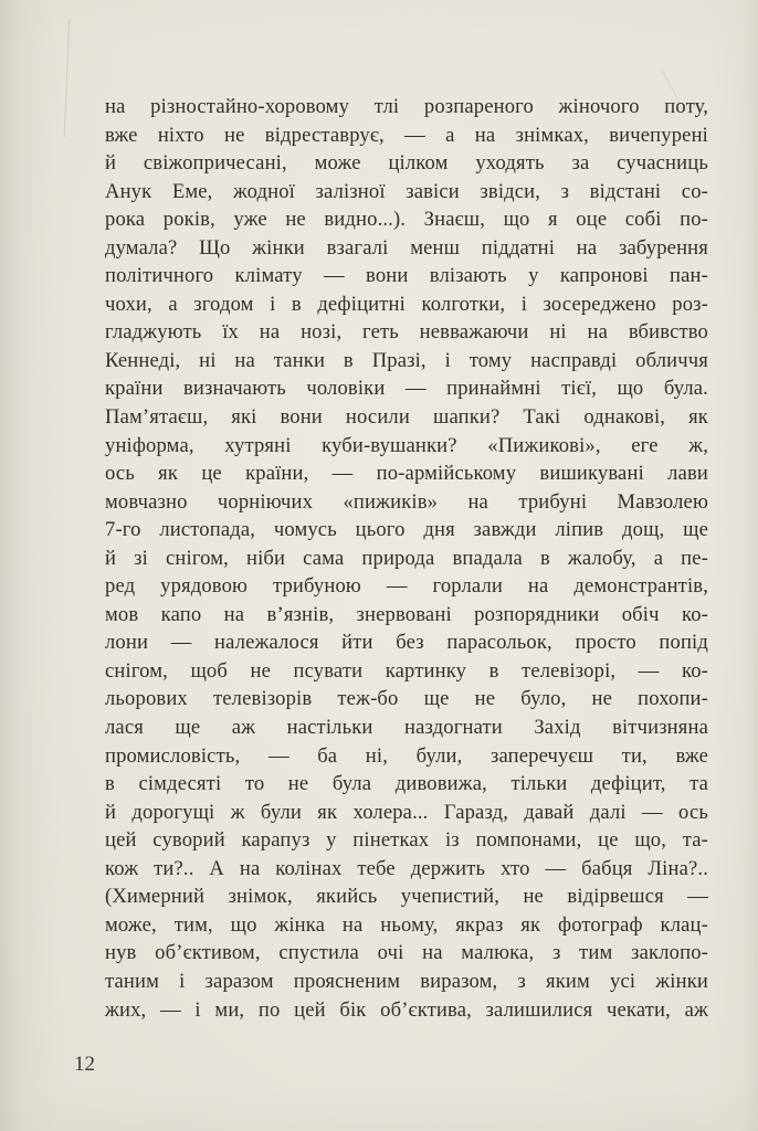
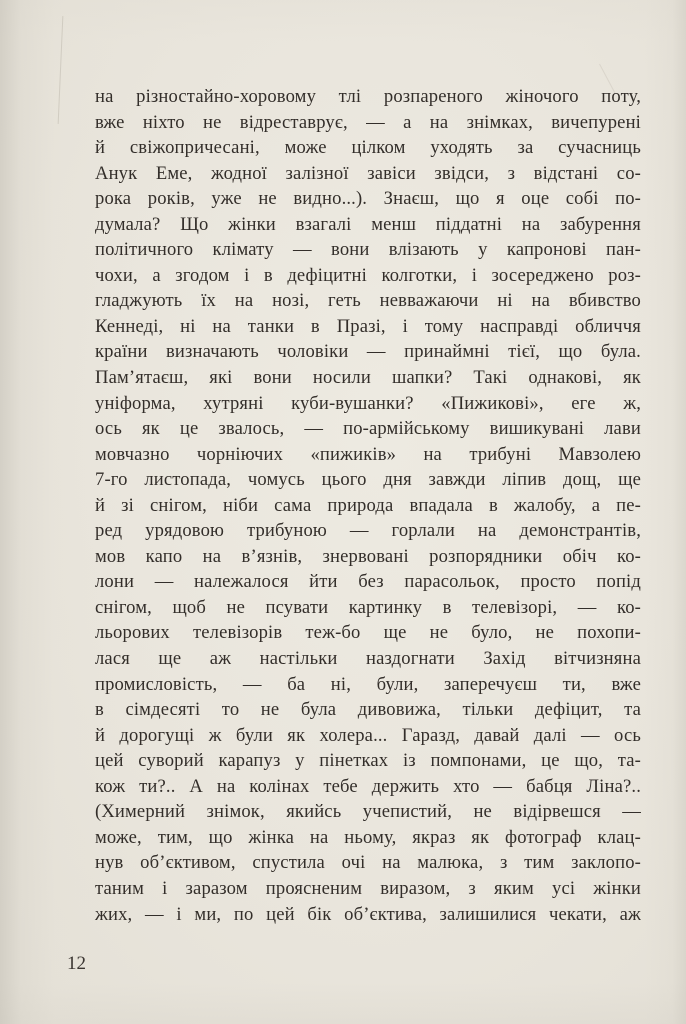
  на різностайно-хоровому тлі розпареного жіночого поту,
  вже ніхто не відреставрує, — а на знімках, вичепурені
  й свіжопричесані, може цілком уходять за сучасниць
  Анук Еме, жодної залізної завіси звідси, з відстані со-
  рока років, уже не видно...). Знаєш, що я оце собі по-
  думала? Що жінки взагалі менш піддатні на забурення
  політичного клімату — вони влізають у капронові пан-
  чохи, а згодом і в дефіцитні колготки, і зосереджено роз-
  гладжують їх на нозі, геть невважаючи ні на вбивство
  Кеннеді, ні на танки в Празі, і тому насправді обличчя
  країни визначають чоловіки — принаймні тієї, що була.
  Пам’ятаєш, які вони носили шапки? Такі однакові, як
  уніформа, хутряні куби-вушанки? «Пижикові», еге ж,
- ось як це країни, — по-армійському вишикувані лави
+ ось як це звалось, — по-армійському вишикувані лави
  мовчазно чорніючих «пижиків» на трибуні Мавзолею
  7-го листопада, чомусь цього дня завжди ліпив дощ, ще
  й зі снігом, ніби сама природа впадала в жалобу, а пе-
  ред урядовою трибуною — горлали на демонстрантів,
  мов капо на в’язнів, знервовані розпорядники обіч ко-
  лони — належалося йти без парасольок, просто попід
  снігом, щоб не псувати картинку в телевізорі, — ко-
  льорових телевізорів теж-бо ще не було, не похопи-
  лася ще аж настільки наздогнати Захід вітчизняна
  промисловість, — ба ні, були, заперечуєш ти, вже
  в сімдесяті то не була дивовижа, тільки дефіцит, та
  й дорогущі ж були як холера... Гаразд, давай далі — ось
  цей суворий карапуз у пінетках із помпонами, це що, та-
  кож ти?.. А на колінах тебе держить хто — бабця Ліна?..
  (Химерний знімок, якийсь учепистий, не відірвешся —
  може, тим, що жінка на ньому, якраз як фотограф клац-
  нув об’єктивом, спустила очі на малюка, з тим заклопо-
  таним і заразом проясненим виразом, з яким усі жінки
  жих, — і ми, по цей бік об’єктива, залишилися чекати, аж
  12
